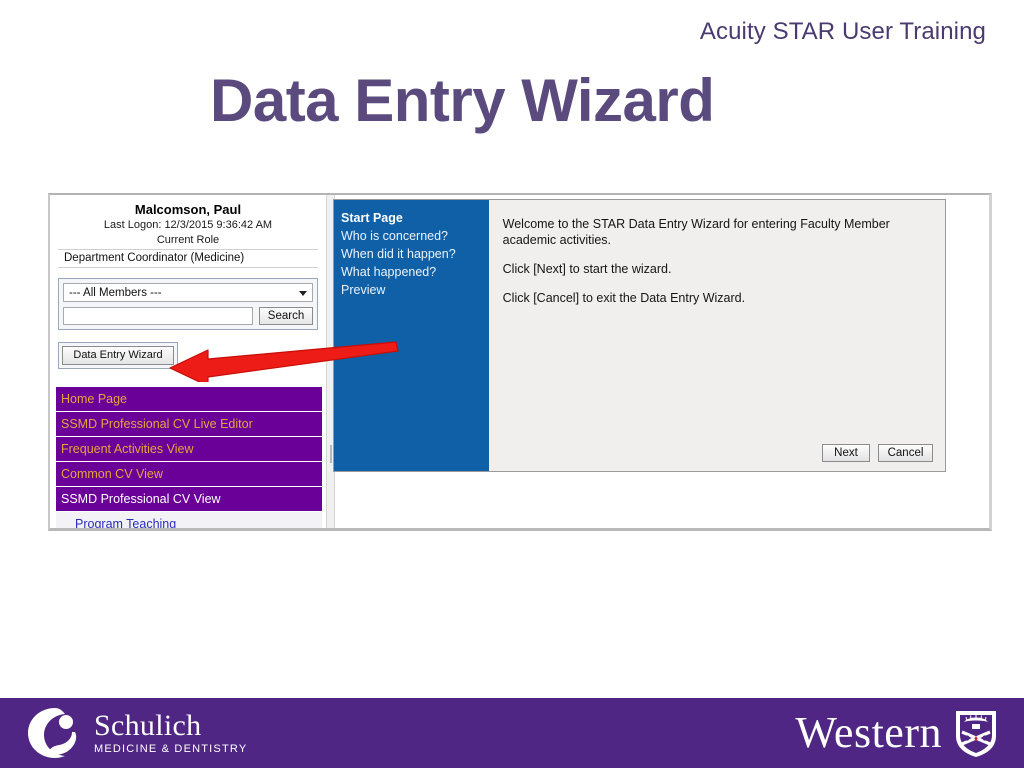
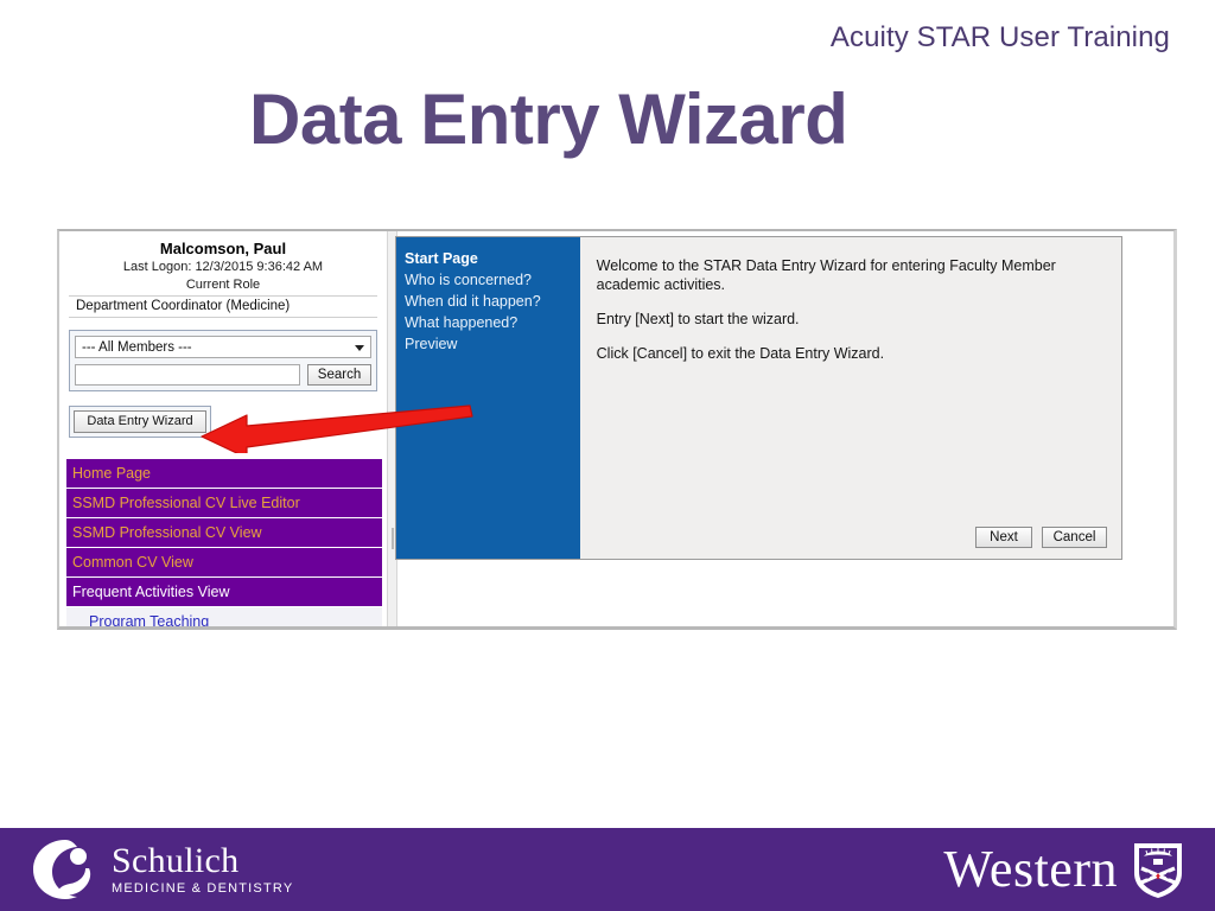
  Acuity STAR User Training
  Data Entry Wizard
  Malcomson, Paul
  Last Logon: 12/3/2015 9:36:42 AM
  Current Role
  Department Coordinator (Medicine)
  --- All Members ---
  Search
  Data Entry Wizard
  Home Page
  SSMD Professional CV Live Editor
- Frequent Activities View
+ SSMD Professional CV View
  Common CV View
- SSMD Professional CV View
+ Frequent Activities View
  Program Teaching
  Start Page
  Who is concerned?
  When did it happen?
  What happened?
  Preview
  Welcome to the STAR Data Entry Wizard for entering Faculty Member academic activities.
- Click [Next] to start the wizard.
+ Entry [Next] to start the wizard.
  Click [Cancel] to exit the Data Entry Wizard.
  Next
  Cancel
  Schulich
  MEDICINE & DENTISTRY
  Western
